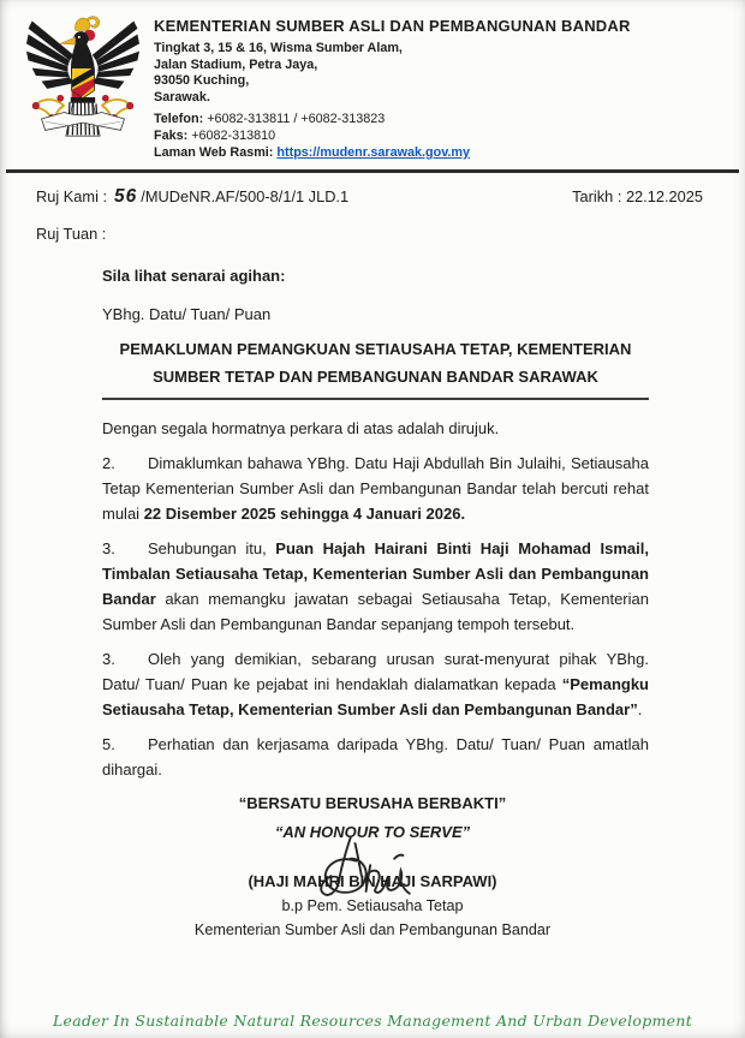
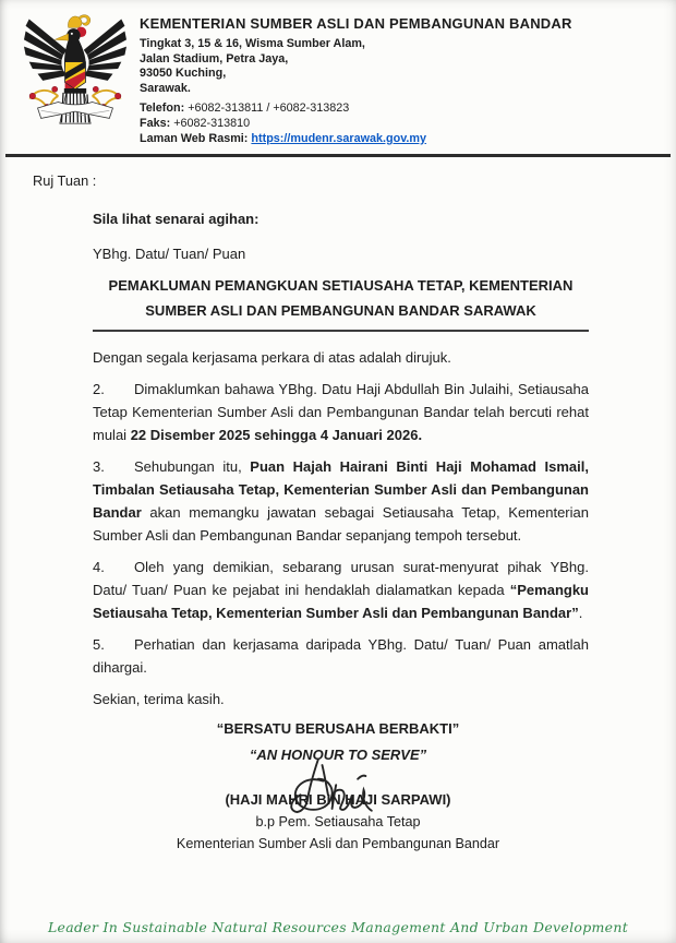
  KEMENTERIAN SUMBER ASLI DAN PEMBANGUNAN BANDAR
  Tingkat 3, 15 & 16, Wisma Sumber Alam,
  Jalan Stadium, Petra Jaya,
  93050 Kuching,
  Sarawak.
  Telefon: +6082-313811 / +6082-313823
  Faks: +6082-313810
  Laman Web Rasmi: https://mudenr.sarawak.gov.my
- Ruj Kami : 56 /MUDeNR.AF/500-8/1/1 JLD.1
- Tarikh : 22.12.2025
  Ruj Tuan :
  Sila lihat senarai agihan:
  YBhg. Datu/ Tuan/ Puan
  PEMAKLUMAN PEMANGKUAN SETIAUSAHA TETAP, KEMENTERIAN
- SUMBER TETAP DAN PEMBANGUNAN BANDAR SARAWAK
+ SUMBER ASLI DAN PEMBANGUNAN BANDAR SARAWAK
- Dengan segala hormatnya perkara di atas adalah dirujuk.
+ Dengan segala kerjasama perkara di atas adalah dirujuk.
  2. Dimaklumkan bahawa YBhg. Datu Haji Abdullah Bin Julaihi, Setiausaha Tetap Kementerian Sumber Asli dan Pembangunan Bandar telah bercuti rehat mulai 22 Disember 2025 sehingga 4 Januari 2026.
  3. Sehubungan itu, Puan Hajah Hairani Binti Haji Mohamad Ismail, Timbalan Setiausaha Tetap, Kementerian Sumber Asli dan Pembangunan Bandar akan memangku jawatan sebagai Setiausaha Tetap, Kementerian Sumber Asli dan Pembangunan Bandar sepanjang tempoh tersebut.
- 3. Oleh yang demikian, sebarang urusan surat-menyurat pihak YBhg. Datu/ Tuan/ Puan ke pejabat ini hendaklah dialamatkan kepada “Pemangku Setiausaha Tetap, Kementerian Sumber Asli dan Pembangunan Bandar”.
+ 4. Oleh yang demikian, sebarang urusan surat-menyurat pihak YBhg. Datu/ Tuan/ Puan ke pejabat ini hendaklah dialamatkan kepada “Pemangku Setiausaha Tetap, Kementerian Sumber Asli dan Pembangunan Bandar”.
  5. Perhatian dan kerjasama daripada YBhg. Datu/ Tuan/ Puan amatlah dihargai.
+ Sekian, terima kasih.
  “BERSATU BERUSAHA BERBAKTI”
  “AN HONOUR TO SERVE”
  (HAJI MAHRI BIN HAJI SARPAWI)
  b.p Pem. Setiausaha Tetap
  Kementerian Sumber Asli dan Pembangunan Bandar
  Leader In Sustainable Natural Resources Management And Urban Development
